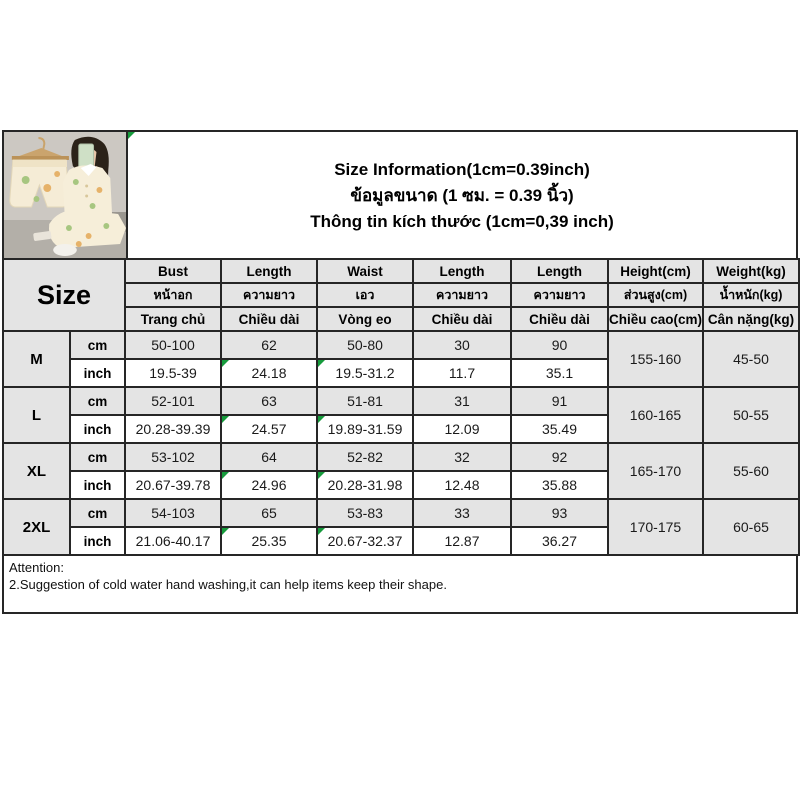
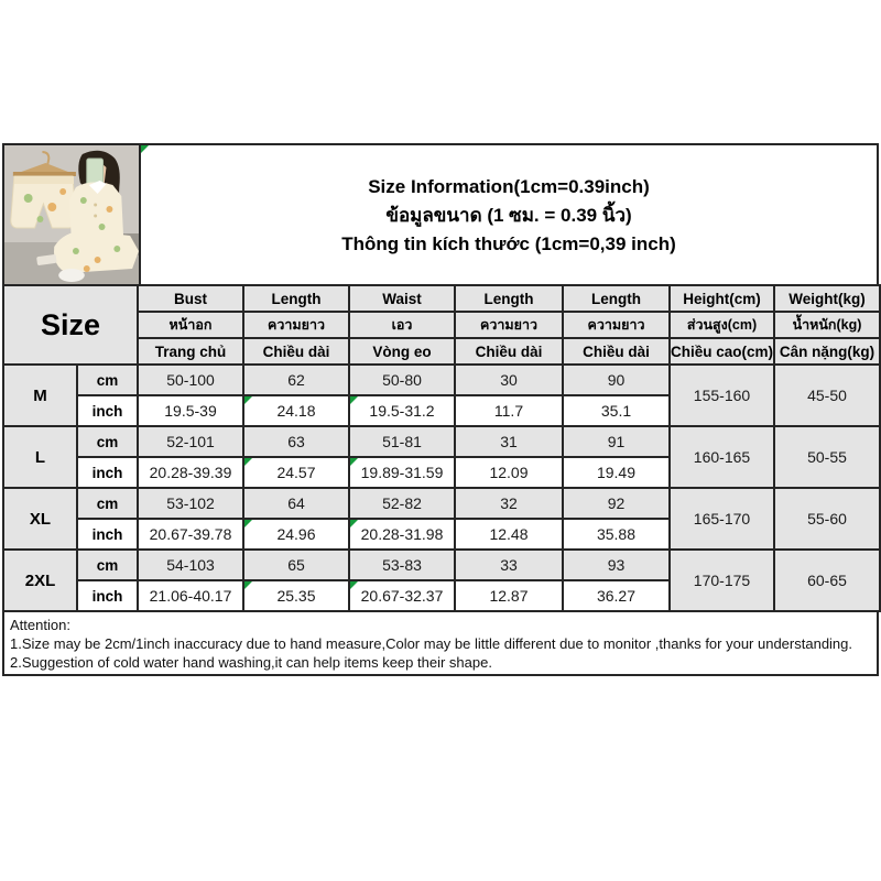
  Size Information(1cm=0.39inch)
  ข้อมูลขนาด (1 ซม. = 0.39 นิ้ว)
  Thông tin kích thước (1cm=0,39 inch)
  Size	Bust	Length	Waist	Length	Length	Height(cm)	Weight(kg)
  หน้าอก	ความยาว	เอว	ความยาว	ความยาว	ส่วนสูง(cm)	น้ำหนัก(kg)
  Trang chủ	Chiều dài	Vòng eo	Chiều dài	Chiều dài	Chiều cao(cm)	Cân nặng(kg)
  M	cm	50-100	62	50-80	30	90	155-160	45-50
  inch	19.5-39	24.18	19.5-31.2	11.7	35.1
  L	cm	52-101	63	51-81	31	91	160-165	50-55
- inch	20.28-39.39	24.57	19.89-31.59	12.09	35.49
+ inch	20.28-39.39	24.57	19.89-31.59	12.09	19.49
  XL	cm	53-102	64	52-82	32	92	165-170	55-60
  inch	20.67-39.78	24.96	20.28-31.98	12.48	35.88
  2XL	cm	54-103	65	53-83	33	93	170-175	60-65
  inch	21.06-40.17	25.35	20.67-32.37	12.87	36.27
  Attention:
+ 1.Size may be 2cm/1inch inaccuracy due to hand measure,Color may be little different due to monitor ,thanks for your understanding.
  2.Suggestion of cold water hand washing,it can help items keep their shape.
